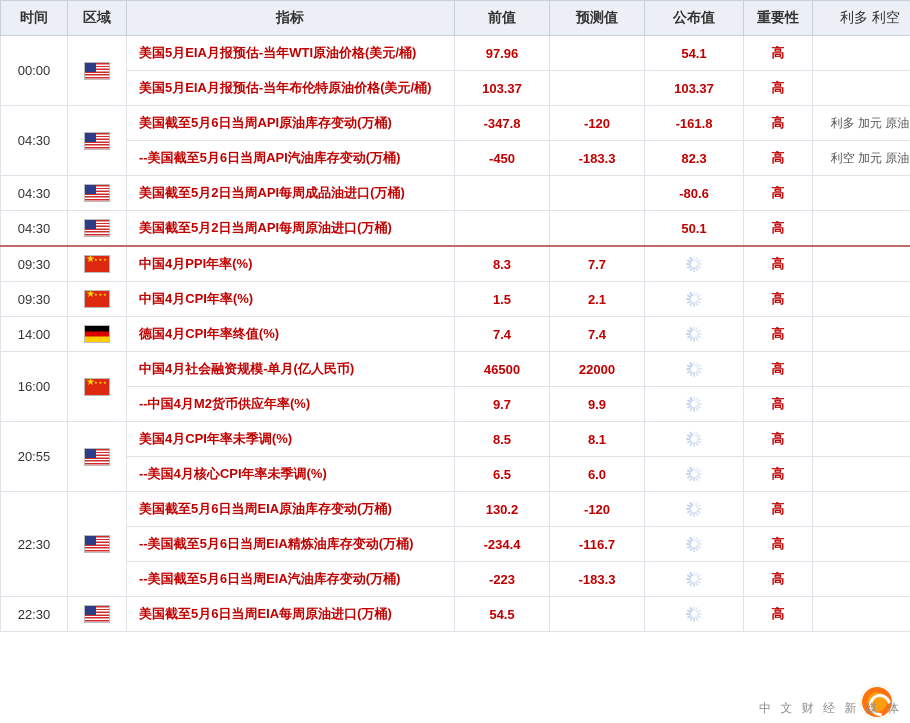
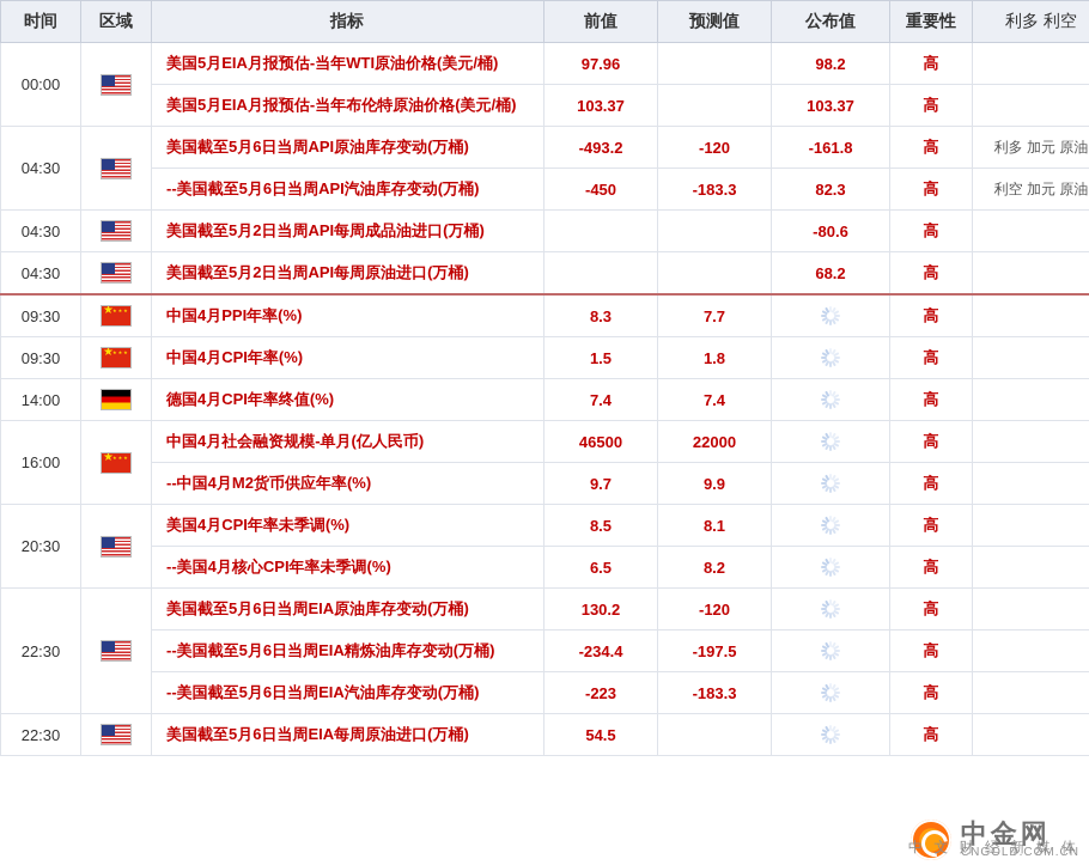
  时间	区域	指标	前值	预测值	公布值	重要性	利多 利空
- 00:00		美国5月EIA月报预估-当年WTI原油价格(美元/桶)	97.96		54.1	高
+ 00:00		美国5月EIA月报预估-当年WTI原油价格(美元/桶)	97.96		98.2	高
  美国5月EIA月报预估-当年布伦特原油价格(美元/桶)	103.37		103.37	高
- 04:30		美国截至5月6日当周API原油库存变动(万桶)	-347.8	-120	-161.8	高	利多 加元 原油
+ 04:30		美国截至5月6日当周API原油库存变动(万桶)	-493.2	-120	-161.8	高	利多 加元 原油
  --美国截至5月6日当周API汽油库存变动(万桶)	-450	-183.3	82.3	高	利空 加元 原油
  04:30		美国截至5月2日当周API每周成品油进口(万桶)			-80.6	高
- 04:30		美国截至5月2日当周API每周原油进口(万桶)			50.1	高
+ 04:30		美国截至5月2日当周API每周原油进口(万桶)			68.2	高
  09:30		中国4月PPI年率(%)	8.3	7.7		高
- 09:30		中国4月CPI年率(%)	1.5	2.1		高
+ 09:30		中国4月CPI年率(%)	1.5	1.8		高
  14:00		德国4月CPI年率终值(%)	7.4	7.4		高
  16:00		中国4月社会融资规模-单月(亿人民币)	46500	22000		高
  --中国4月M2货币供应年率(%)	9.7	9.9		高
- 20:55		美国4月CPI年率未季调(%)	8.5	8.1		高
+ 20:30		美国4月CPI年率未季调(%)	8.5	8.1		高
- --美国4月核心CPI年率未季调(%)	6.5	6.0		高
+ --美国4月核心CPI年率未季调(%)	6.5	8.2		高
  22:30		美国截至5月6日当周EIA原油库存变动(万桶)	130.2	-120		高
- --美国截至5月6日当周EIA精炼油库存变动(万桶)	-234.4	-116.7		高
+ --美国截至5月6日当周EIA精炼油库存变动(万桶)	-234.4	-197.5		高
  --美国截至5月6日当周EIA汽油库存变动(万桶)	-223	-183.3		高
  22:30		美国截至5月6日当周EIA每周原油进口(万桶)	54.5			高
+ 中金网
+ CNGOLD.COM.CN
  中 文 财 经 新 媒 体
